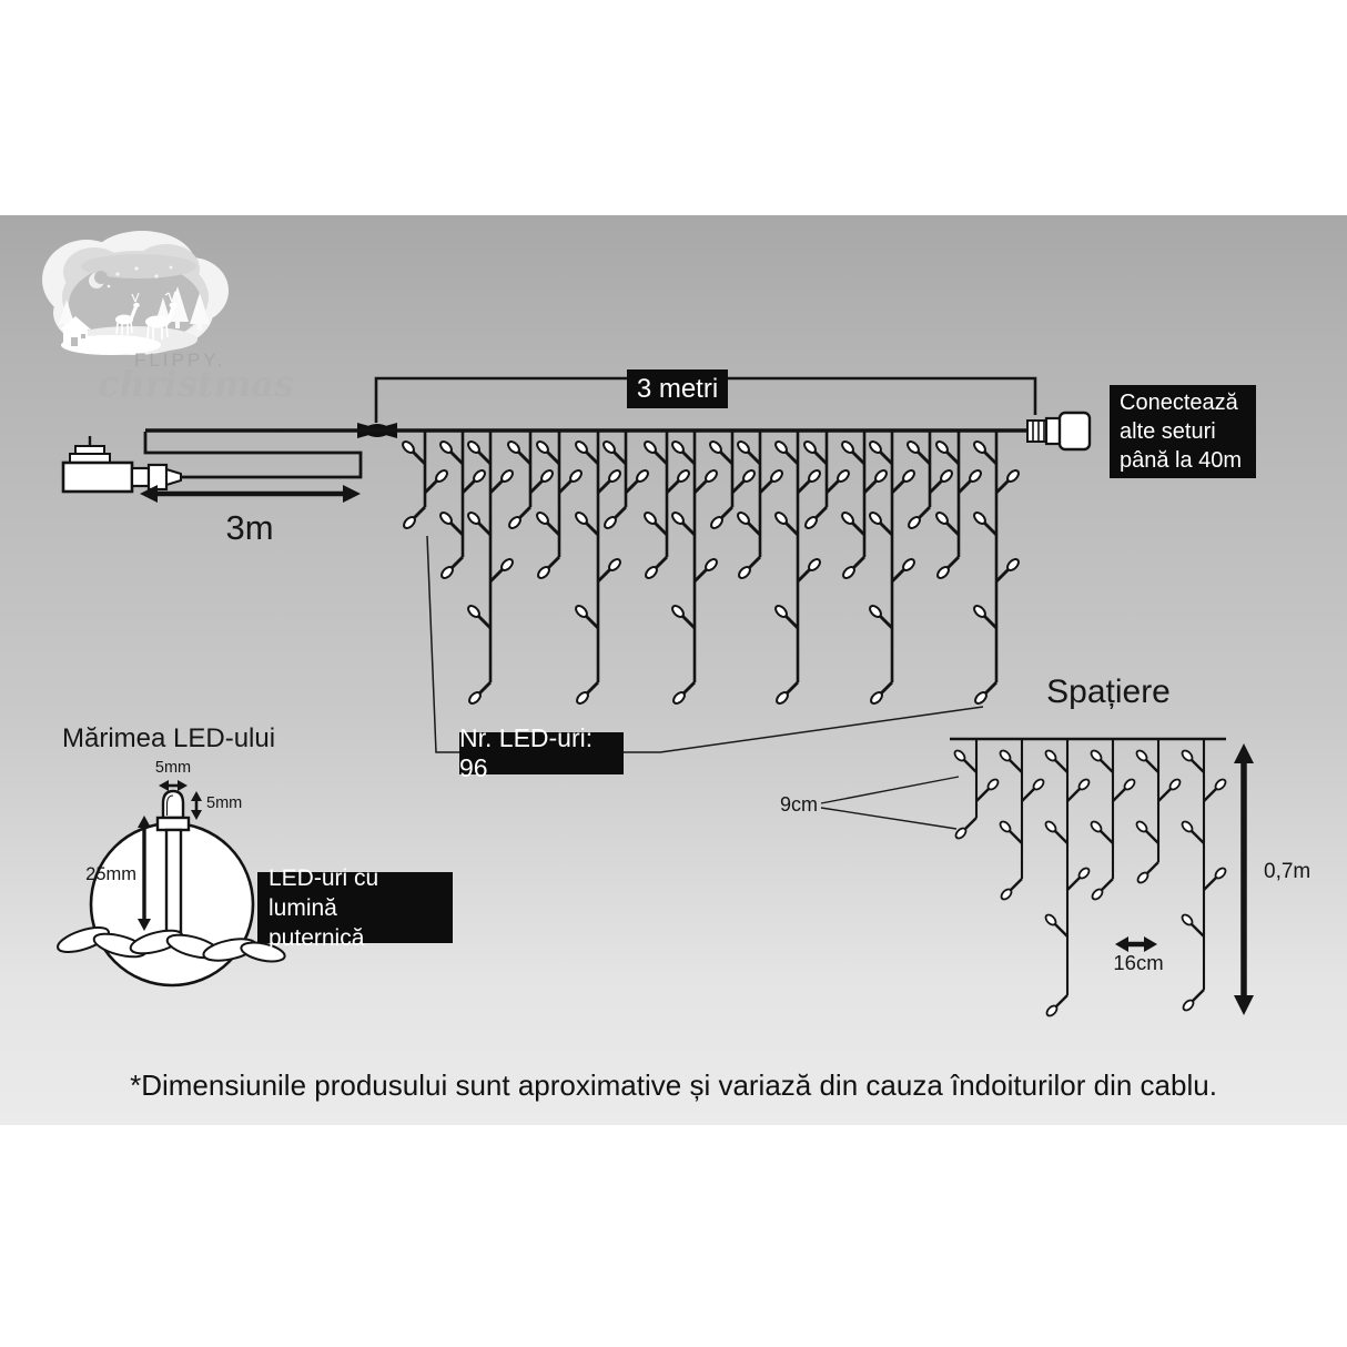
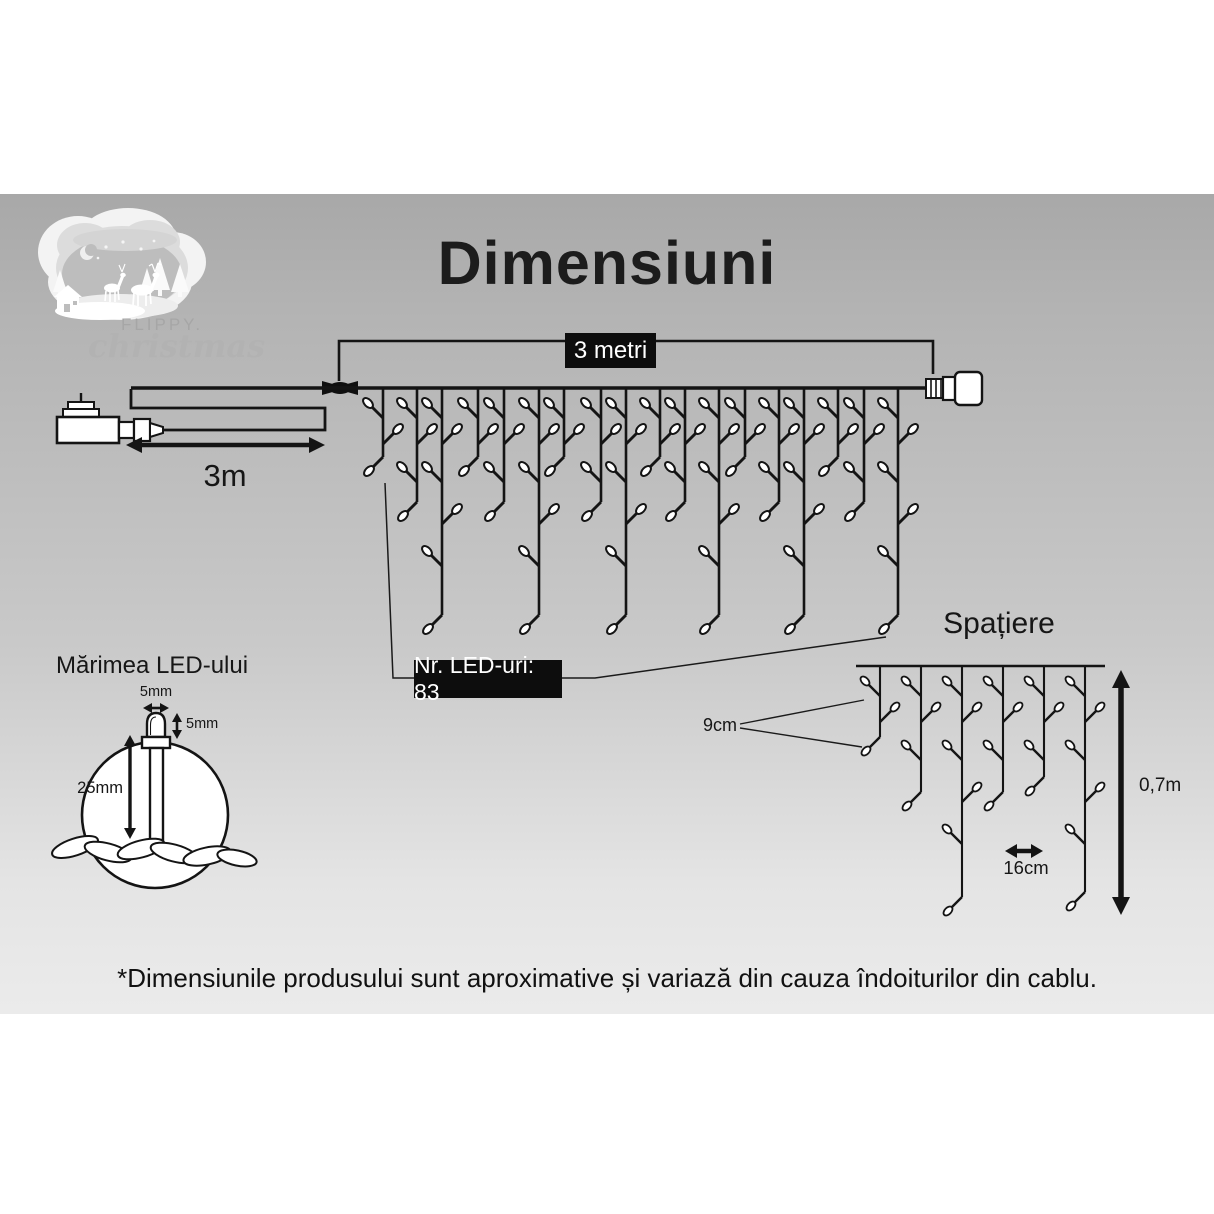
+ Dimensiuni
  FLIPPY.
  3 metri
- Conectează
- alte seturi
- până la 40m
- Nr. LED-uri: 96
+ Nr. LED-uri: 83
  3m
  Spațiere
  9cm
  16cm
  0,7m
  Mărimea LED-ului
  5mm
  5mm
  25mm
- LED-uri cu lumină
- puternică
  *Dimensiunile produsului sunt aproximative și variază din cauza îndoiturilor din cablu.
